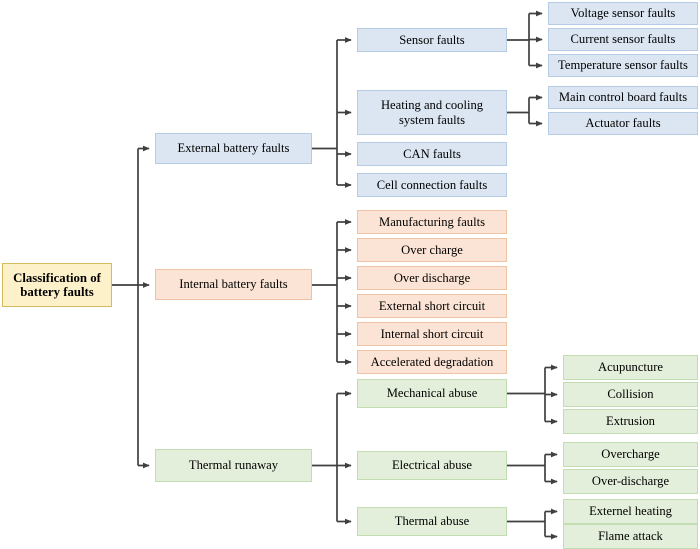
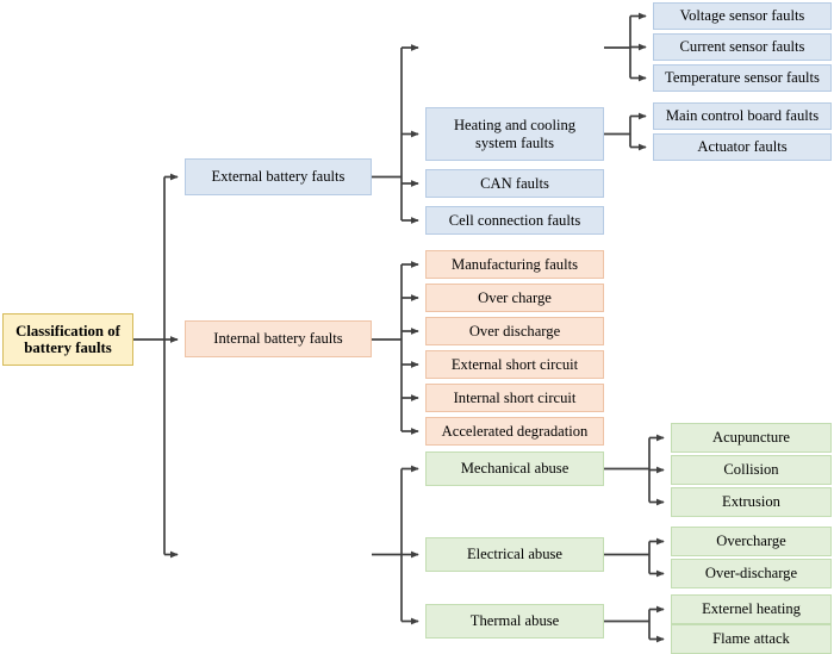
  Classification of
  battery faults
  External battery faults
  Internal battery faults
- Thermal runaway
- Sensor faults
  Heating and cooling
  system faults
  CAN faults
  Cell connection faults
  Voltage sensor faults
  Current sensor faults
  Temperature sensor faults
  Main control board faults
  Actuator faults
  Manufacturing faults
  Over charge
  Over discharge
  External short circuit
  Internal short circuit
  Accelerated degradation
  Mechanical abuse
  Electrical abuse
  Thermal abuse
  Acupuncture
  Collision
  Extrusion
  Overcharge
  Over-discharge
  Externel heating
  Flame attack
